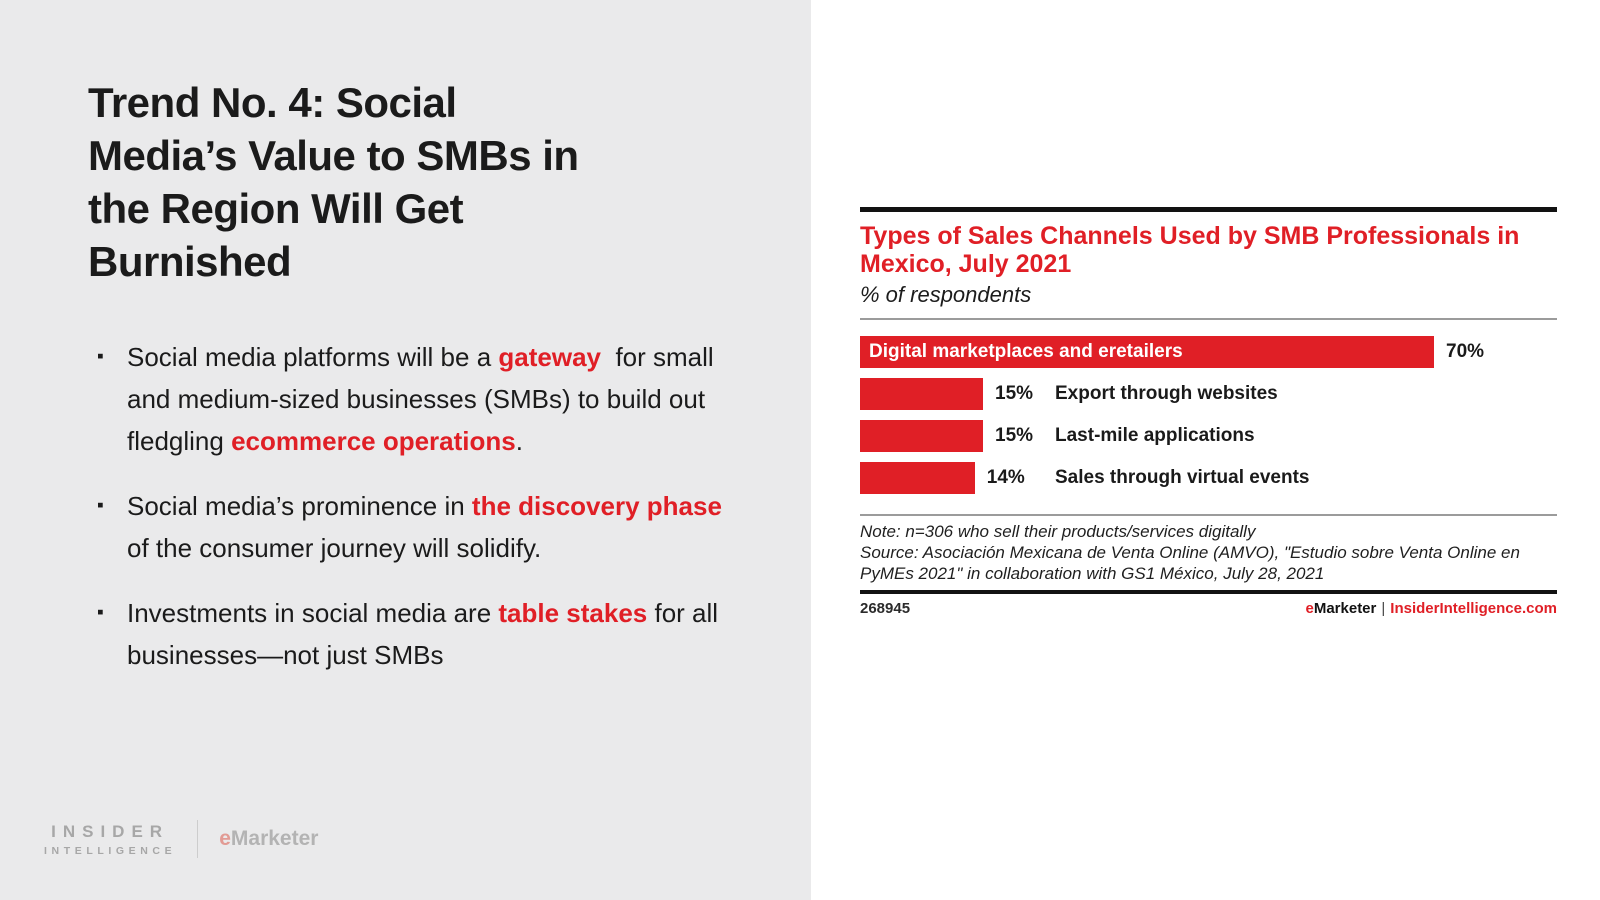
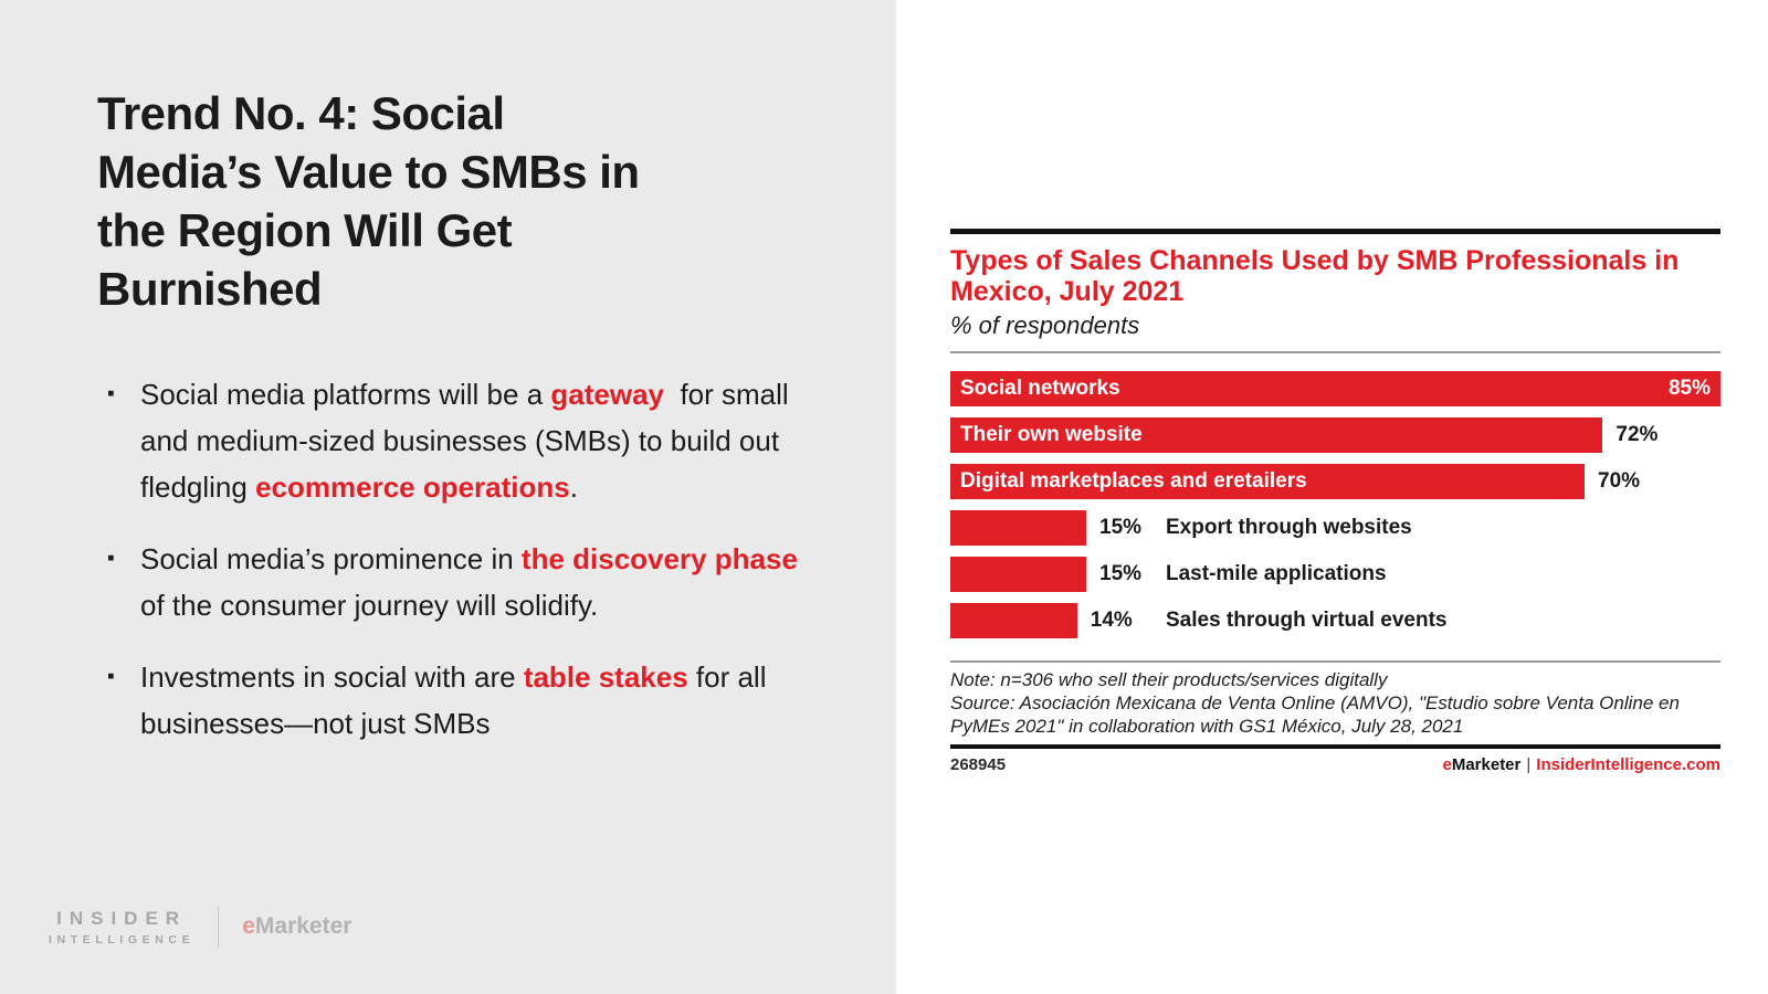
  Trend No. 4: Social
  Media’s Value to SMBs in
  the Region Will Get
  Burnished
  Social media platforms will be a gateway for small and medium-sized businesses (SMBs) to build out fledgling ecommerce operations.
  Social media’s prominence in the discovery phase of the consumer journey will solidify.
- Investments in social media are table stakes for all businesses—not just SMBs
+ Investments in social with are table stakes for all businesses—not just SMBs
  INSIDER
  INTELLIGENCE
  eMarketer
  Types of Sales Channels Used by SMB Professionals in Mexico, July 2021
  % of respondents
+ Social networks
+ 85%
+ Their own website
+ 72%
  Digital marketplaces and eretailers
  70%
  15%
  Export through websites
  15%
  Last-mile applications
  14%
  Sales through virtual events
  Note: n=306 who sell their products/services digitally
  Source: Asociación Mexicana de Venta Online (AMVO), "Estudio sobre Venta Online en PyMEs 2021" in collaboration with GS1 México, July 28, 2021
  268945
  eMarketer | InsiderIntelligence.com
